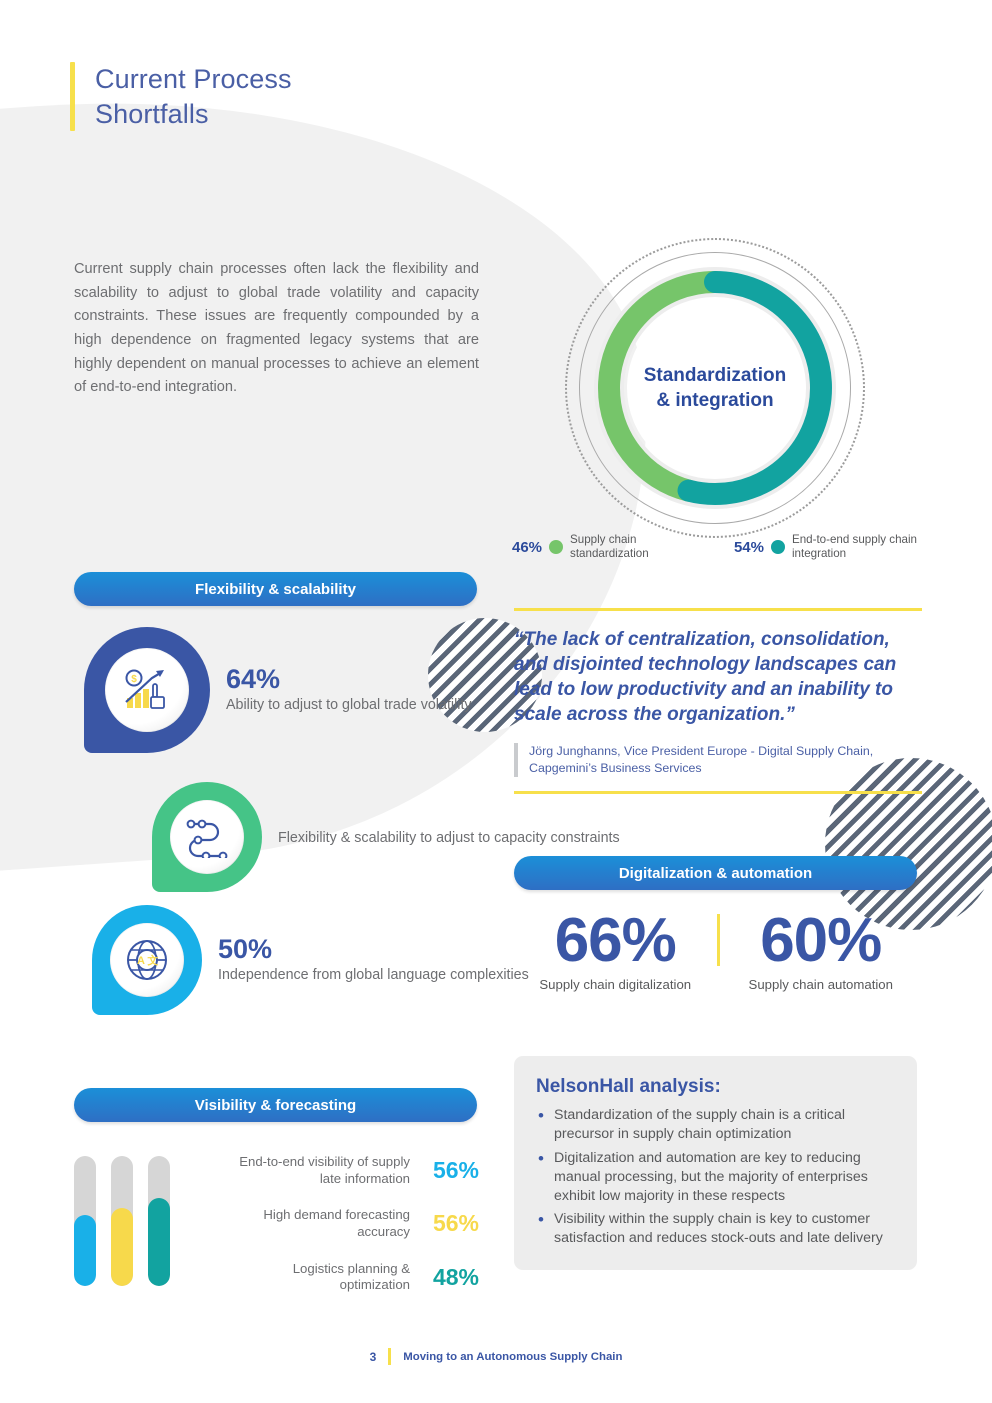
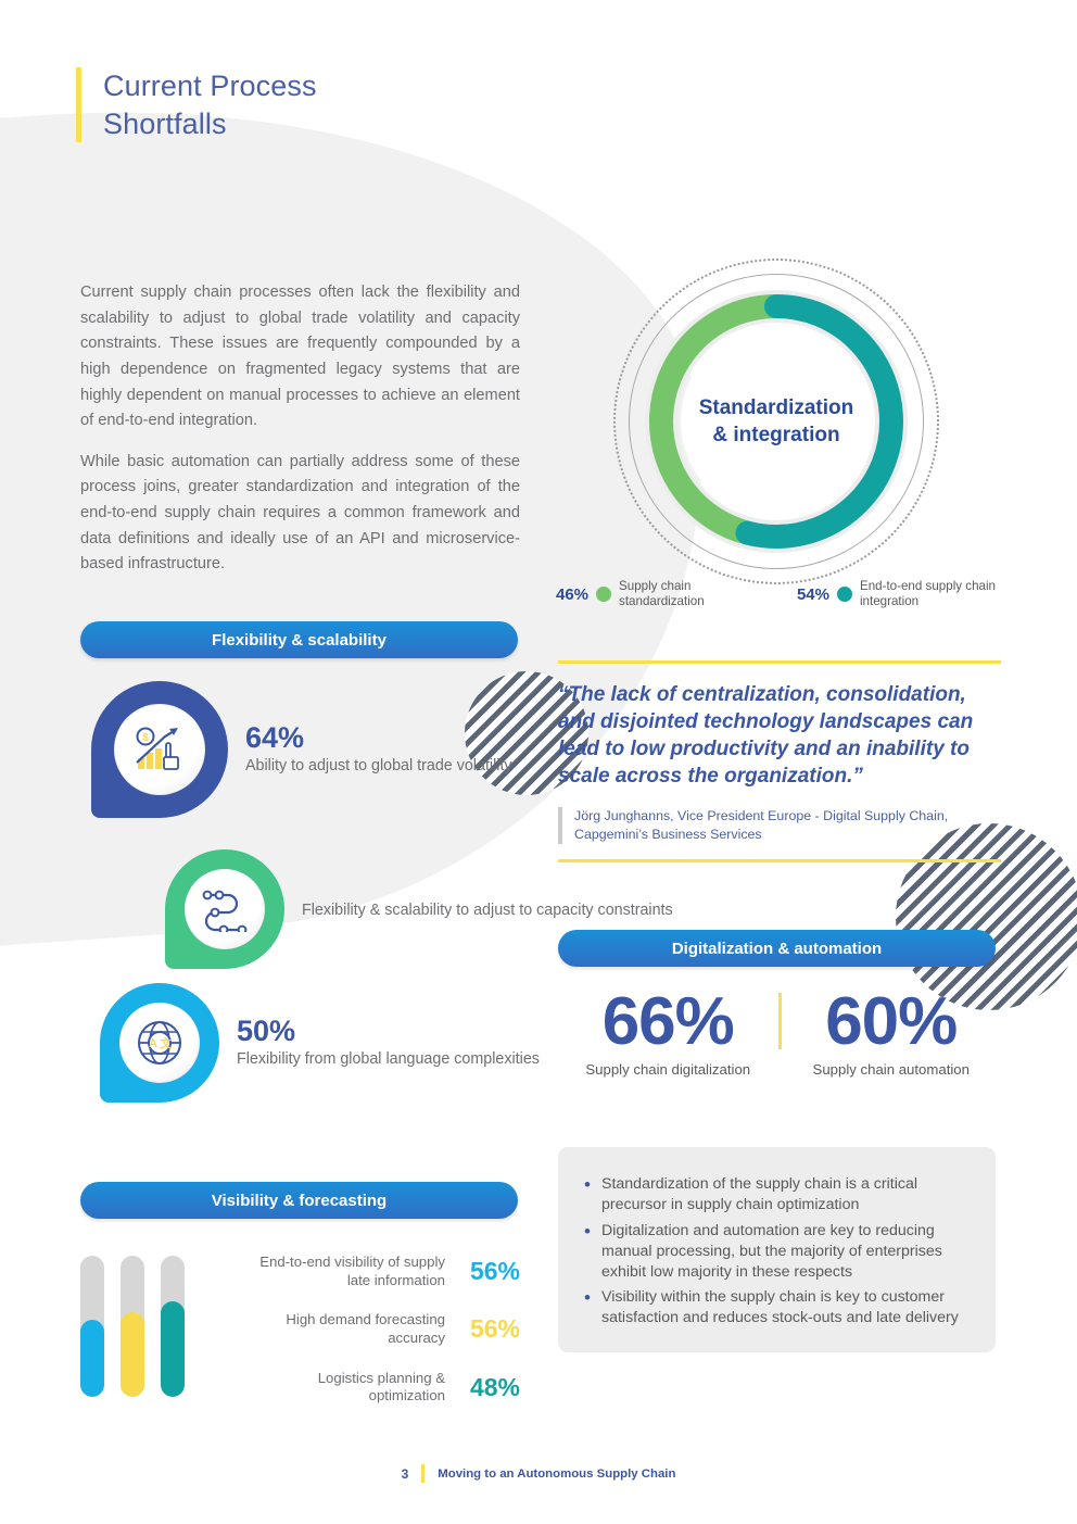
  Current Process
  Shortfalls
  Current supply chain processes often lack the flexibility and scalability to adjust to global trade volatility and capacity constraints. These issues are frequently compounded by a high dependence on fragmented legacy systems that are highly dependent on manual processes to achieve an element of end-to-end integration.
+ While basic automation can partially address some of these process joins, greater standardization and integration of the end-to-end supply chain requires a common framework and data definitions and ideally use of an API and microservice-based infrastructure.
  Standardization
  & integration
  46%
  Supply chain standardization
  54%
  End-to-end supply chain integration
  Flexibility & scalability
  $
  64%
  Ability to adjust to global trade volatility
  Flexibility & scalability to adjust to capacity constraints
  A
  文
  50%
- Independence from global language complexities
+ Flexibility from global language complexities
  “The lack of centralization, consolidation, and disjointed technology landscapes can lead to low productivity and an inability to scale across the organization.”
  Jörg Junghanns, Vice President Europe - Digital Supply Chain, Capgemini’s Business Services
  Digitalization & automation
  66%
  Supply chain digitalization
  60%
  Supply chain automation
- NelsonHall analysis:
  Standardization of the supply chain is a critical precursor in supply chain optimization
  Digitalization and automation are key to reducing manual processing, but the majority of enterprises exhibit low majority in these respects
  Visibility within the supply chain is key to customer satisfaction and reduces stock-outs and late delivery
  Visibility & forecasting
  End-to-end visibility of supply late information
  56%
  High demand forecasting accuracy
  56%
  Logistics planning & optimization
  48%
  3
  Moving to an Autonomous Supply Chain
